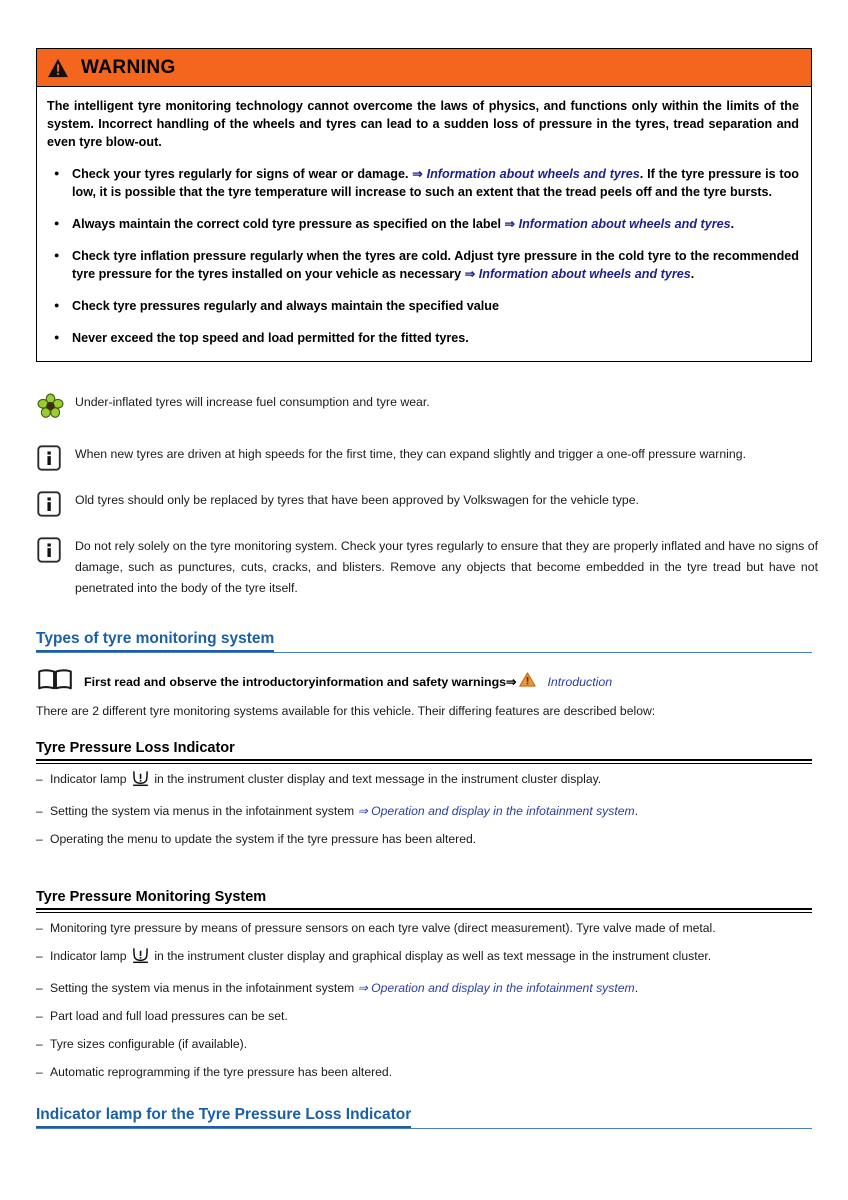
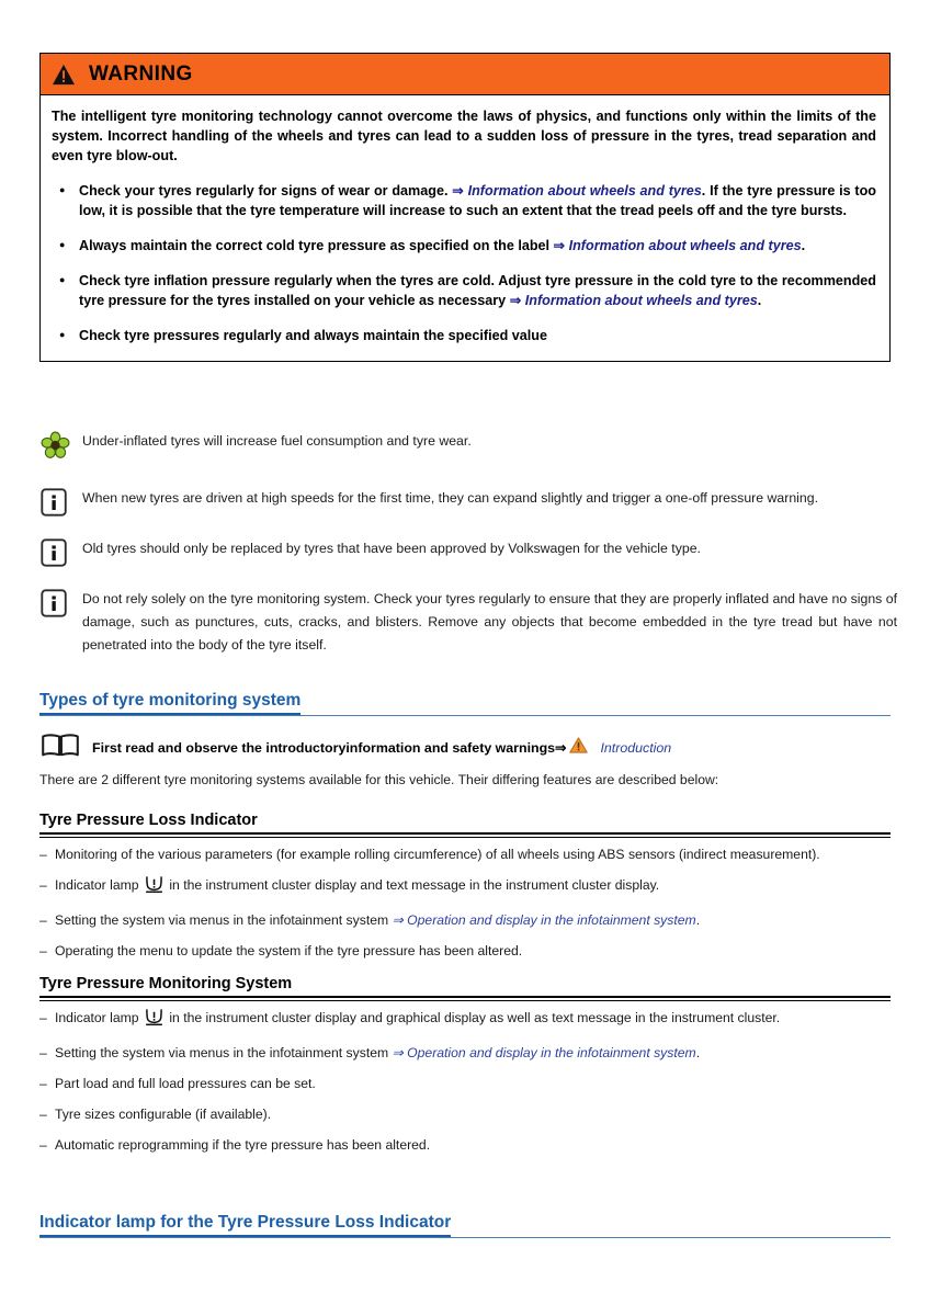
  WARNING
  The intelligent tyre monitoring technology cannot overcome the laws of physics, and functions only within the limits of the system. Incorrect handling of the wheels and tyres can lead to a sudden loss of pressure in the tyres, tread separation and even tyre blow-out.
  Check your tyres regularly for signs of wear or damage. ⇒ Information about wheels and tyres. If the tyre pressure is too low, it is possible that the tyre temperature will increase to such an extent that the tread peels off and the tyre bursts.
  Always maintain the correct cold tyre pressure as specified on the label ⇒ Information about wheels and tyres.
  Check tyre inflation pressure regularly when the tyres are cold. Adjust tyre pressure in the cold tyre to the recommended tyre pressure for the tyres installed on your vehicle as necessary ⇒ Information about wheels and tyres.
  Check tyre pressures regularly and always maintain the specified value
- Never exceed the top speed and load permitted for the fitted tyres.
  Under-inflated tyres will increase fuel consumption and tyre wear.
  When new tyres are driven at high speeds for the first time, they can expand slightly and trigger a one-off pressure warning.
  Old tyres should only be replaced by tyres that have been approved by Volkswagen for the vehicle type.
  Do not rely solely on the tyre monitoring system. Check your tyres regularly to ensure that they are properly inflated and have no signs of damage, such as punctures, cuts, cracks, and blisters. Remove any objects that become embedded in the tyre tread but have not penetrated into the body of the tyre itself.
  Types of tyre monitoring system
  First read and observe the introductoryinformation and safety warnings
  ⇒
  Introduction
  There are 2 different tyre monitoring systems available for this vehicle. Their differing features are described below:
  Tyre Pressure Loss Indicator
+ Monitoring of the various parameters (for example rolling circumference) of all wheels using ABS sensors (indirect measurement).
  Indicator lamp in the instrument cluster display and text message in the instrument cluster display.
  Setting the system via menus in the infotainment system ⇒ Operation and display in the infotainment system.
  Operating the menu to update the system if the tyre pressure has been altered.
  Tyre Pressure Monitoring System
- Monitoring tyre pressure by means of pressure sensors on each tyre valve (direct measurement). Tyre valve made of metal.
  Indicator lamp in the instrument cluster display and graphical display as well as text message in the instrument cluster.
  Setting the system via menus in the infotainment system ⇒ Operation and display in the infotainment system.
  Part load and full load pressures can be set.
  Tyre sizes configurable (if available).
  Automatic reprogramming if the tyre pressure has been altered.
  Indicator lamp for the Tyre Pressure Loss Indicator
